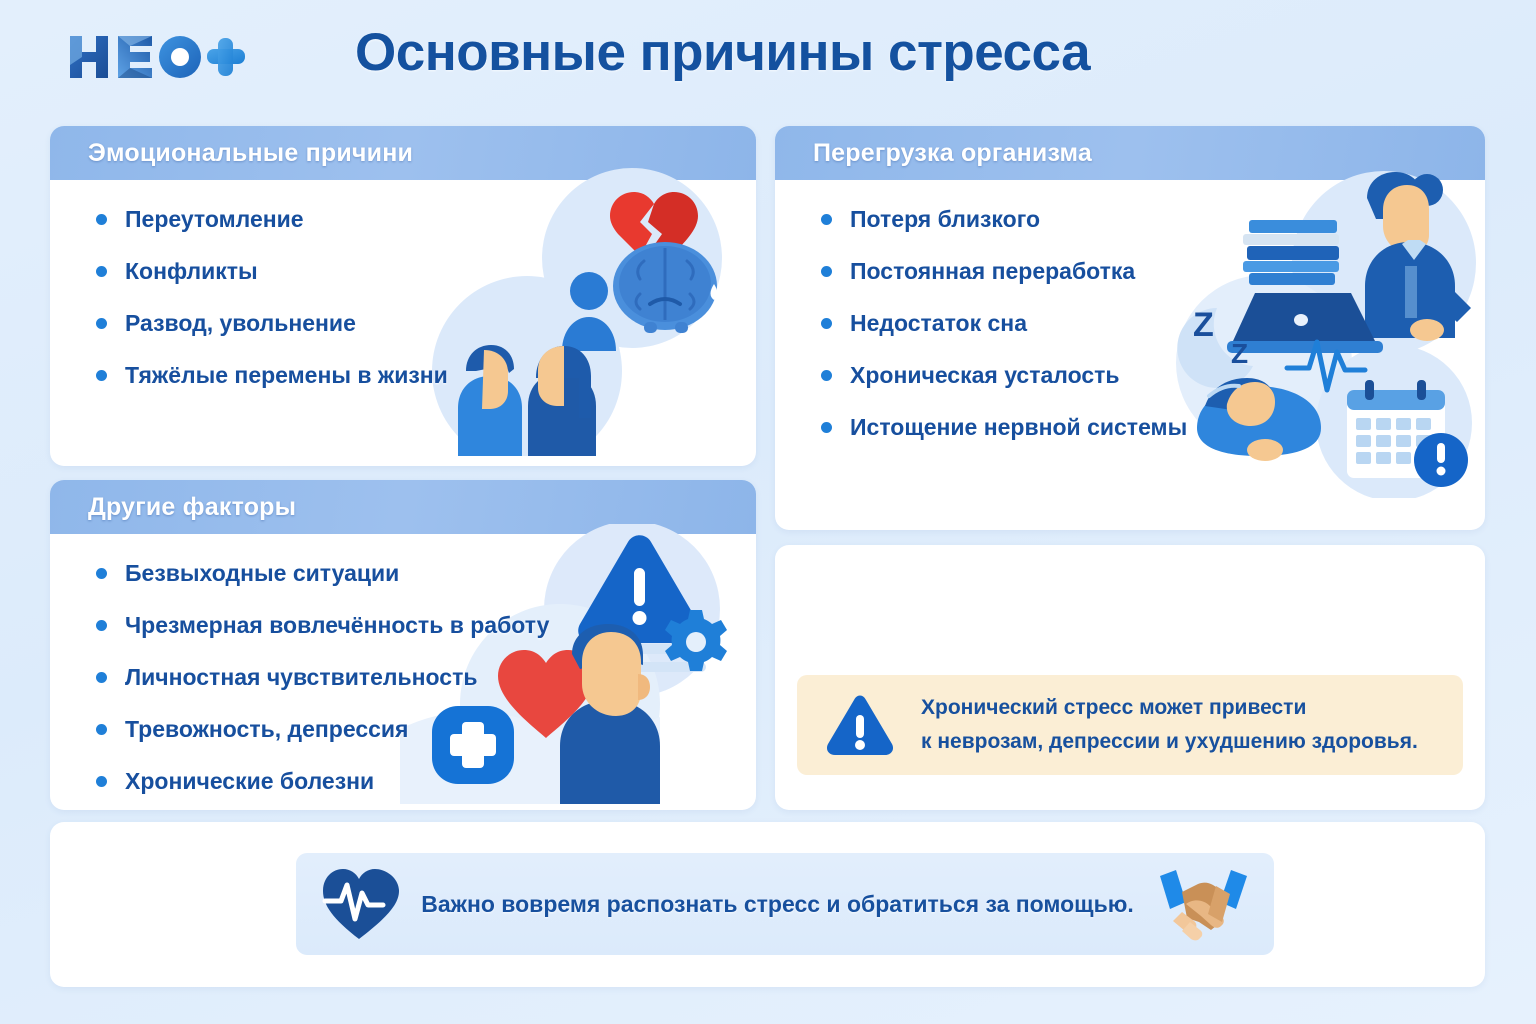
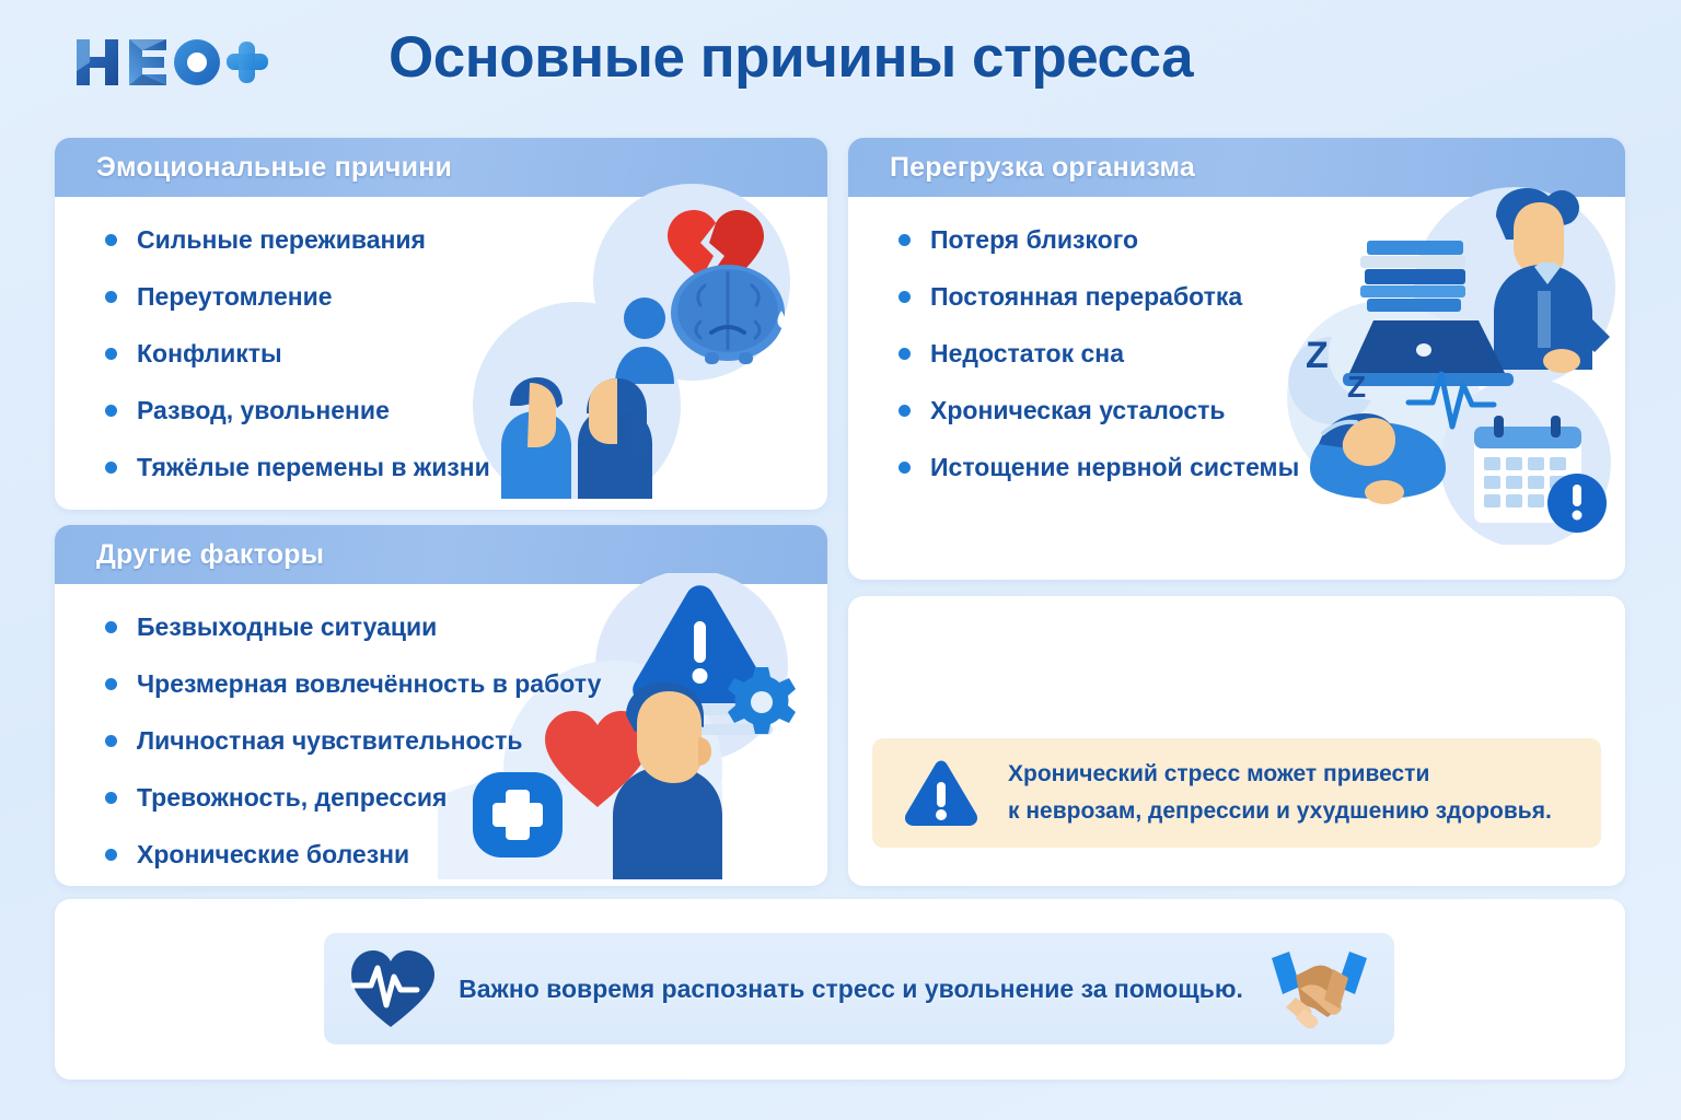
  Основные причины стресса
  Эмоциональные причини
+ Сильные переживания
  Переутомление
  Конфликты
  Развод, увольнение
  Тяжёлые перемены в жизни
  Перегрузка организма
  Z
  Z
  Потеря близкого
  Постоянная переработка
  Недостаток сна
  Хроническая усталость
  Истощение нервной системы
  Другие факторы
  Безвыходные ситуации
  Чрезмерная вовлечённость в работу
  Личностная чувствительность
  Тревожность, депрессия
  Хронические болезни
  Хронический стресс может привести
  к неврозам, депрессии и ухудшению здоровья.
- Важно вовремя распознать стресс и обратиться за помощью.
+ Важно вовремя распознать стресс и увольнение за помощью.
